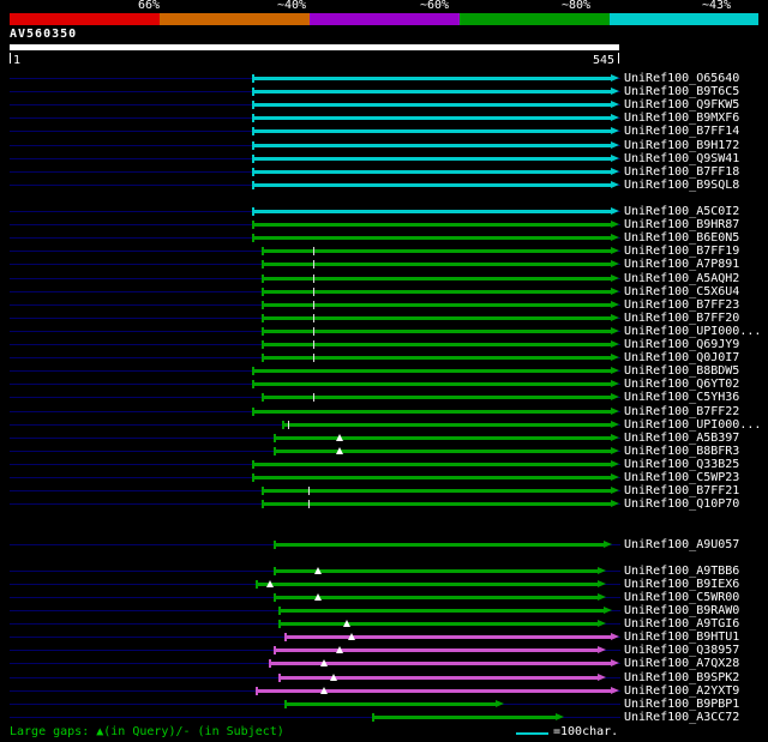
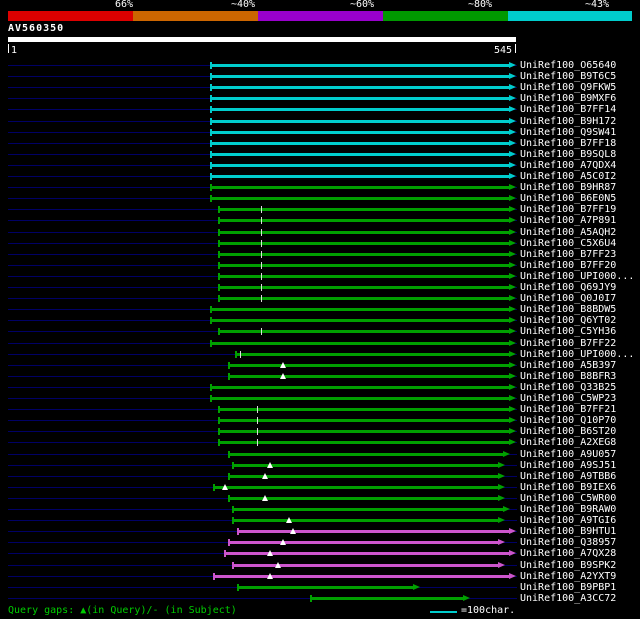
  66%
  ~40%
  ~60%
  ~80%
  ~43%
  AV560350
  1
  545
  UniRef100_O65640
  UniRef100_B9T6C5
  UniRef100_Q9FKW5
  UniRef100_B9MXF6
  UniRef100_B7FF14
  UniRef100_B9H172
  UniRef100_Q9SW41
  UniRef100_B7FF18
  UniRef100_B9SQL8
+ UniRef100_A7QDX4
  UniRef100_A5C0I2
  UniRef100_B9HR87
  UniRef100_B6E0N5
  UniRef100_B7FF19
  UniRef100_A7P891
  UniRef100_A5AQH2
  UniRef100_C5X6U4
  UniRef100_B7FF23
  UniRef100_B7FF20
  UniRef100_UPI000...
  UniRef100_Q69JY9
  UniRef100_Q0J0I7
  UniRef100_B8BDW5
  UniRef100_Q6YT02
  UniRef100_C5YH36
  UniRef100_B7FF22
  UniRef100_UPI000...
  UniRef100_A5B397
  UniRef100_B8BFR3
  UniRef100_Q33B25
  UniRef100_C5WP23
  UniRef100_B7FF21
  UniRef100_Q10P70
+ UniRef100_B6ST20
+ UniRef100_A2XEG8
  UniRef100_A9U057
+ UniRef100_A9SJ51
  UniRef100_A9TBB6
  UniRef100_B9IEX6
  UniRef100_C5WR00
  UniRef100_B9RAW0
  UniRef100_A9TGI6
  UniRef100_B9HTU1
  UniRef100_Q38957
  UniRef100_A7QX28
  UniRef100_B9SPK2
  UniRef100_A2YXT9
  UniRef100_B9PBP1
  UniRef100_A3CC72
- Large gaps: ▲(in Query)/- (in Subject)
+ Query gaps: ▲(in Query)/- (in Subject)
  =100char.
